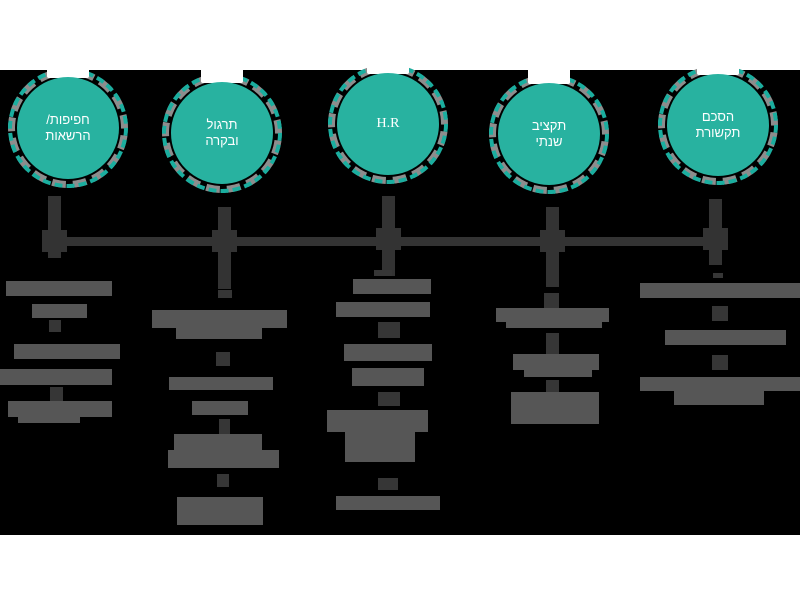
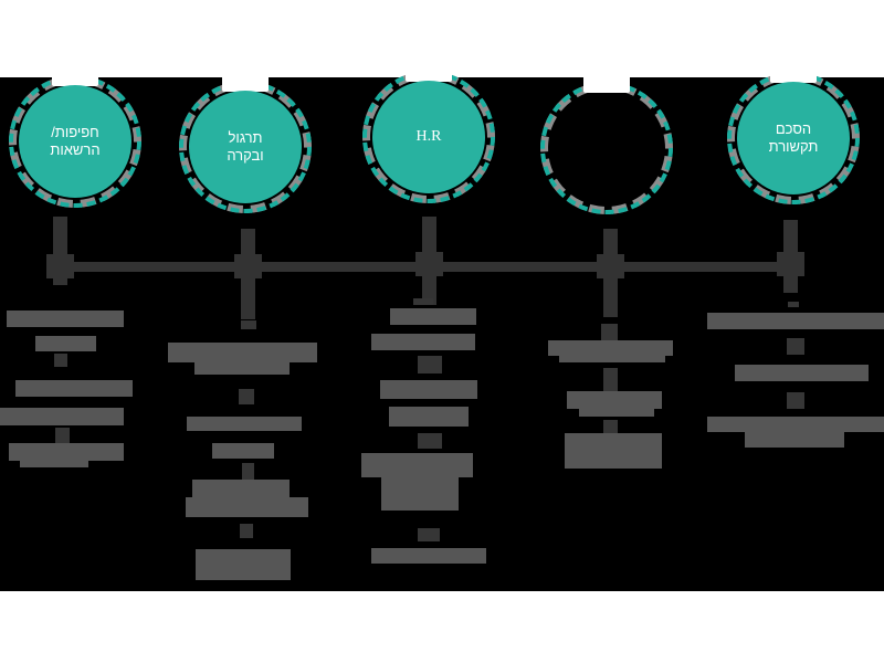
  חפיפות/
  הרשאות
  תרגול
  ובקרה
  H.R
- תקציב
- שנתי
  הסכם
  תקשורת
